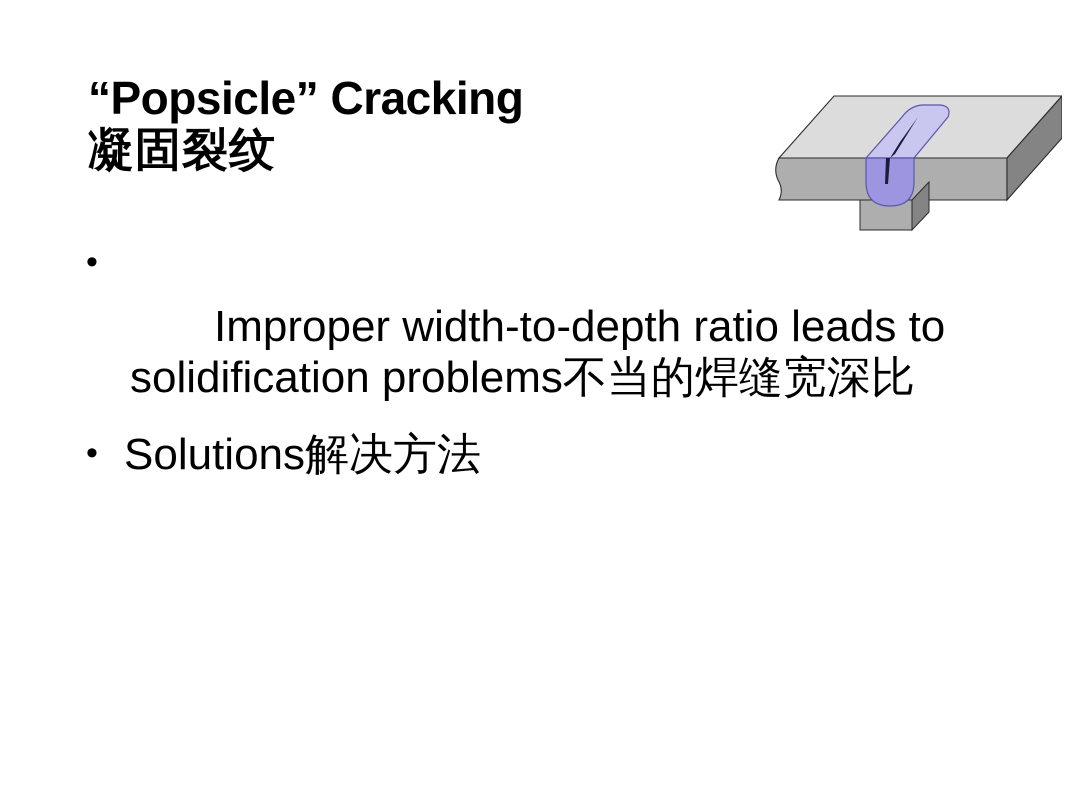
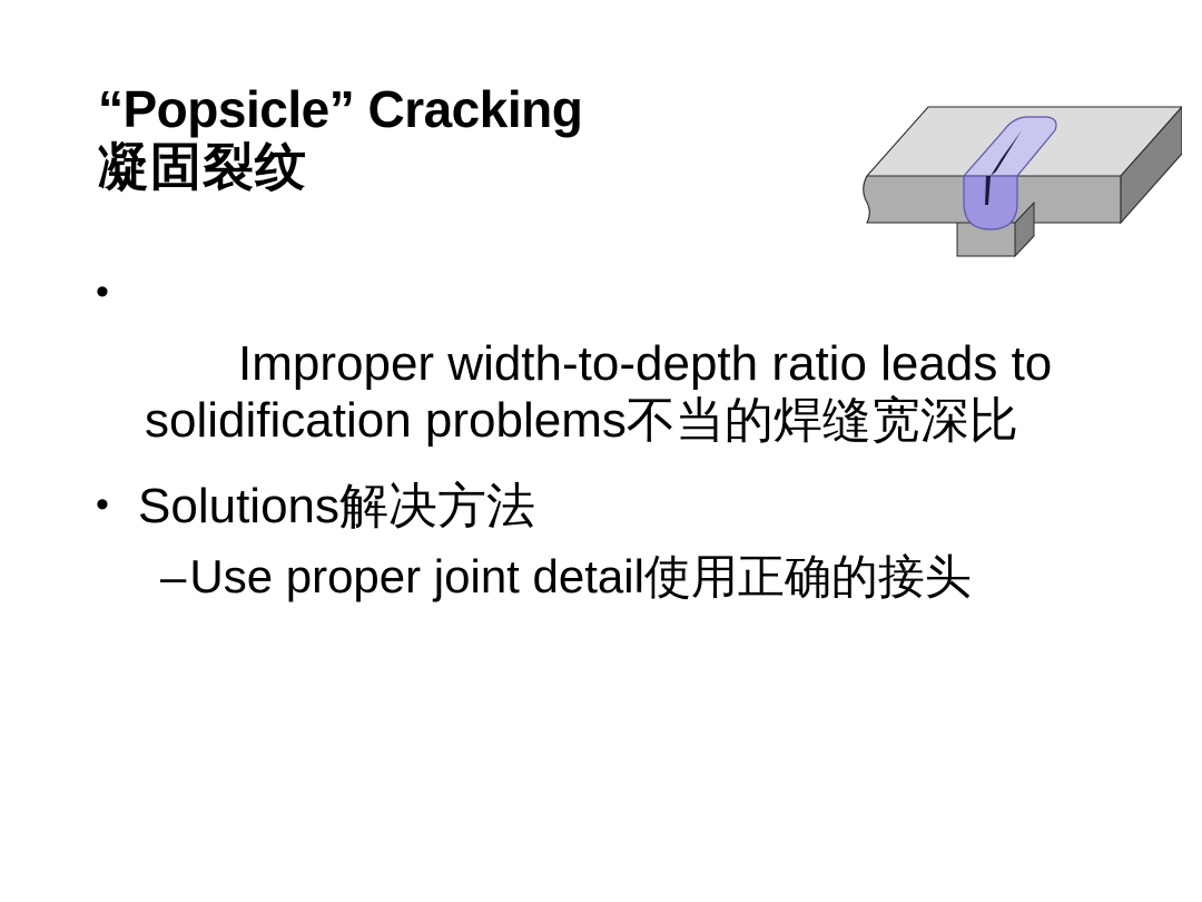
  “Popsicle” Cracking
  凝固裂纹
  •
  Improper width-to-depth ratio leads to
  solidification problems不当的焊缝宽深比
  •
  Solutions解决方法
+ –
+ Use proper joint detail使用正确的接头
